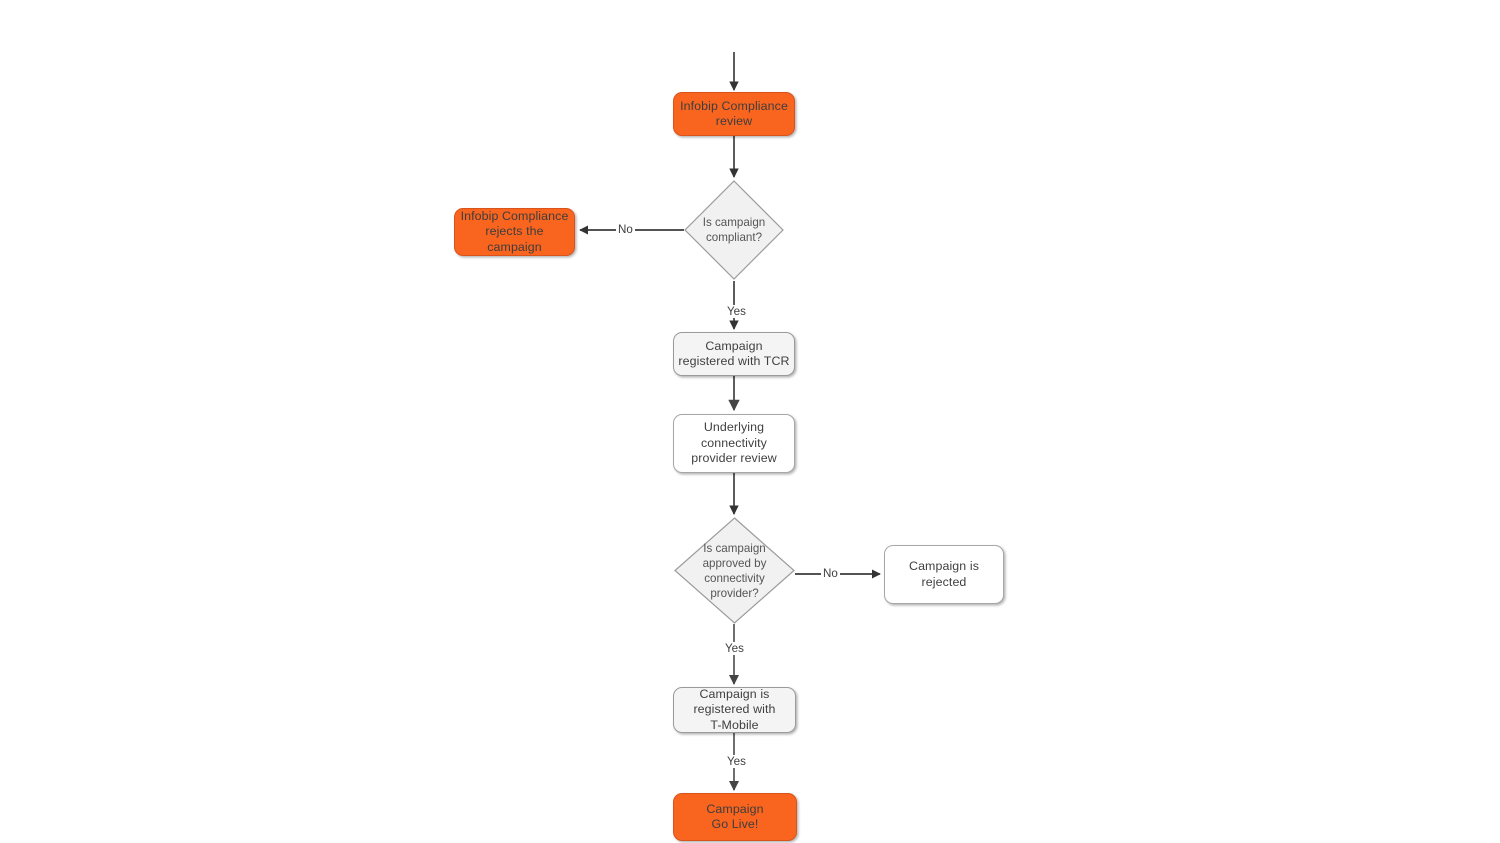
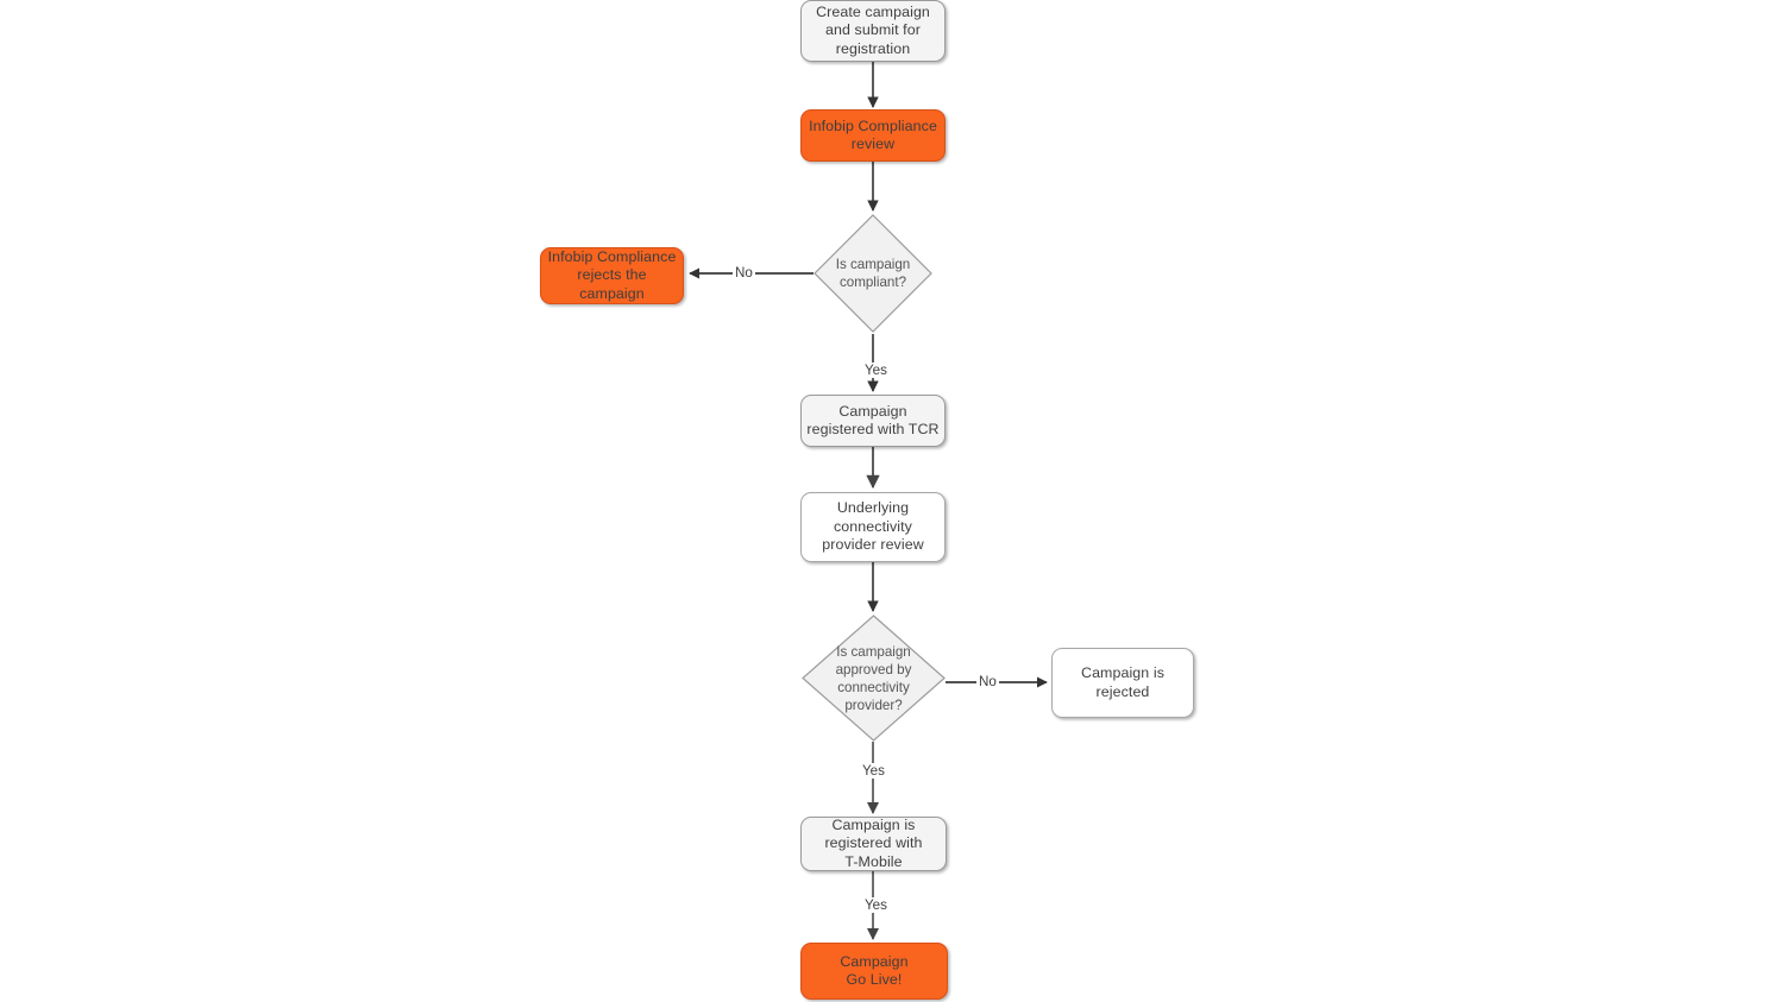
+ Create campaign
+ and submit for
+ registration
  Infobip Compliance
  review
  Is campaign
  compliant?
  Infobip Compliance
  rejects the
  campaign
  Campaign
  registered with TCR
  Underlying
  connectivity
  provider review
  Is campaign
  approved by
  connectivity
  provider?
  Campaign is
  rejected
  Campaign is
  registered with
  T-Mobile
  Campaign
  Go Live!
  No
  Yes
  No
  Yes
  Yes
